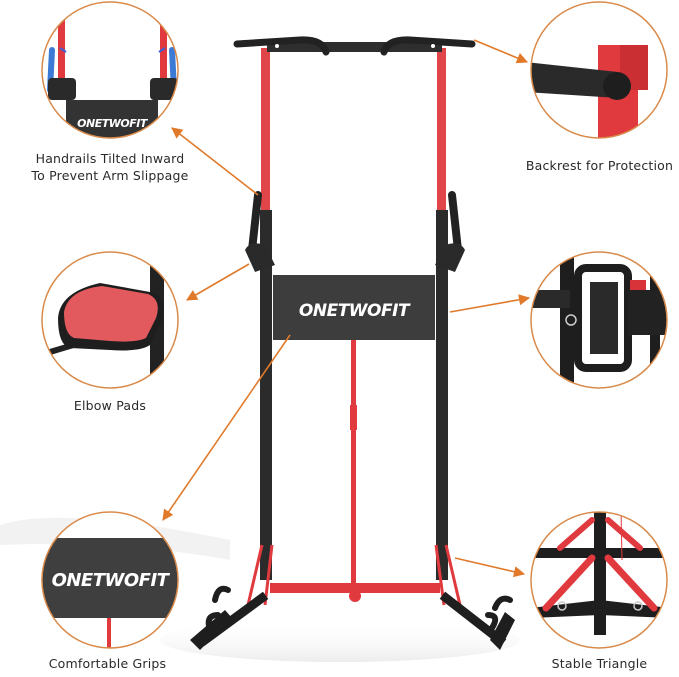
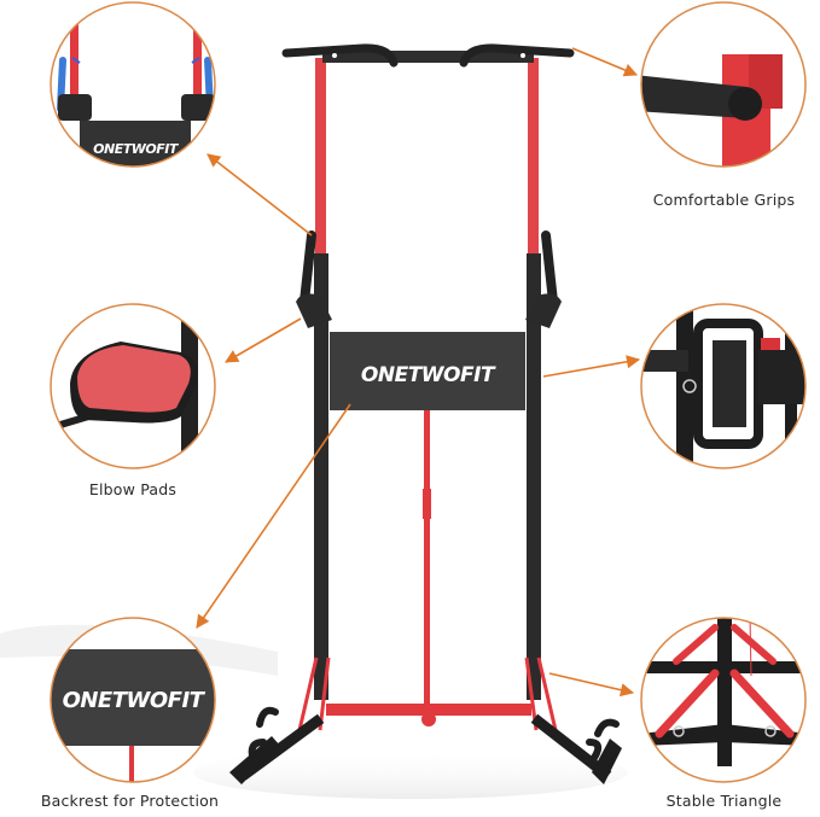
  ONETWOFIT
  ONETWOFIT
  ONETWOFIT
- Handrails Tilted Inward
- To Prevent Arm Slippage
- Backrest for Protection
+ Comfortable Grips
  Elbow Pads
- Comfortable Grips
+ Backrest for Protection
  Stable Triangle
